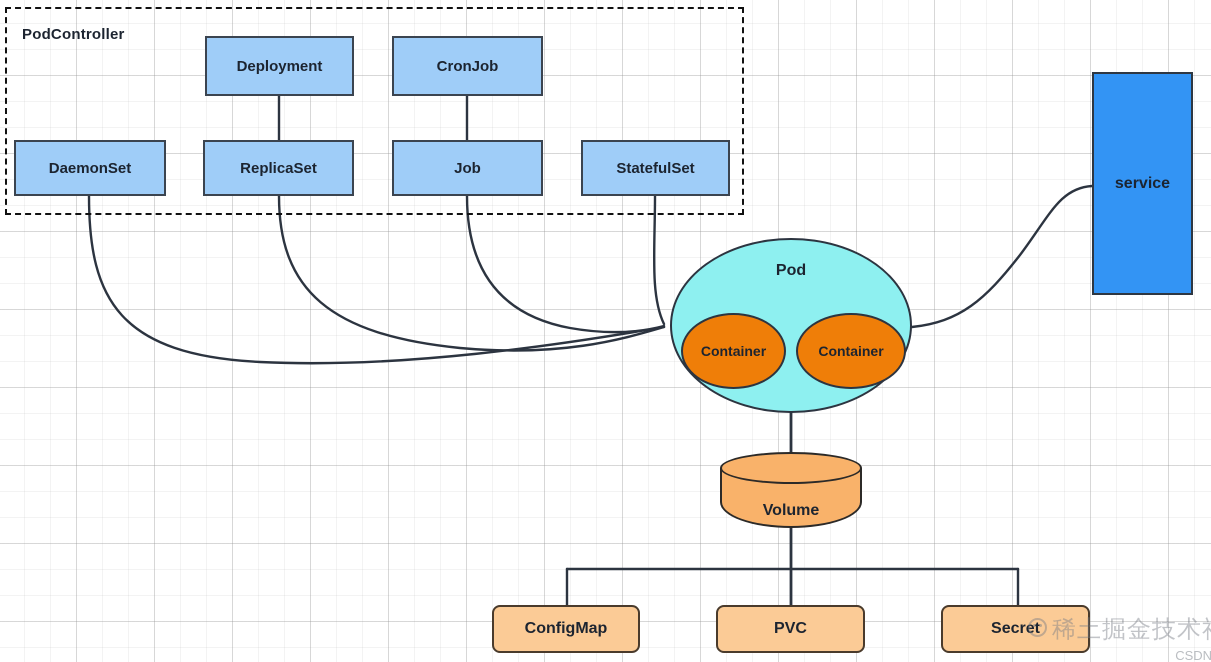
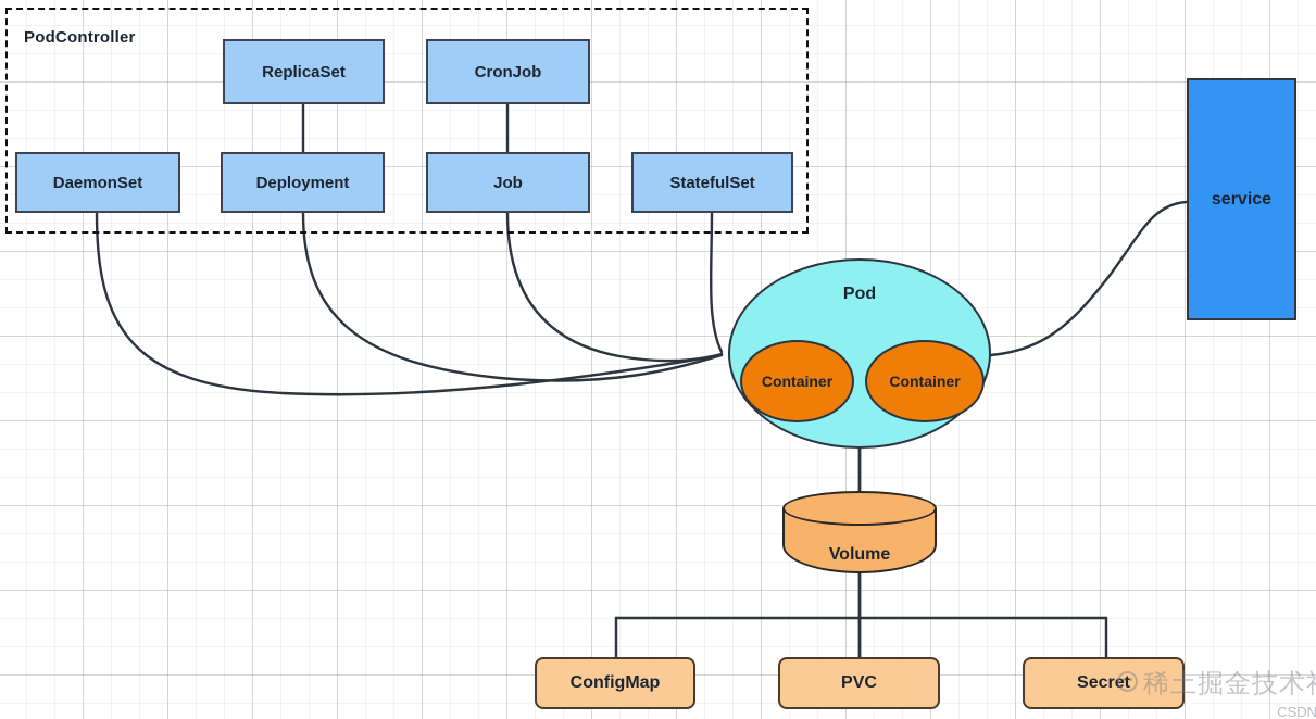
  PodController
- Deployment
+ ReplicaSet
  CronJob
  DaemonSet
- ReplicaSet
+ Deployment
  Job
  StatefulSet
  service
  Pod
  Container
  Container
  Volume
  ConfigMap
  PVC
  Secret
  稀土掘金技术
